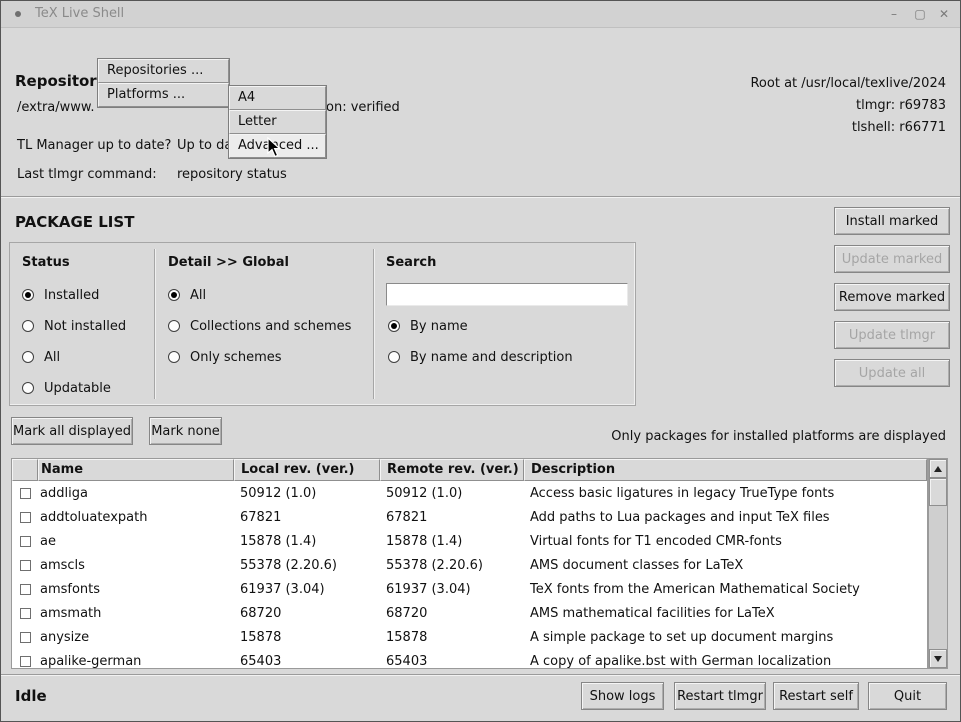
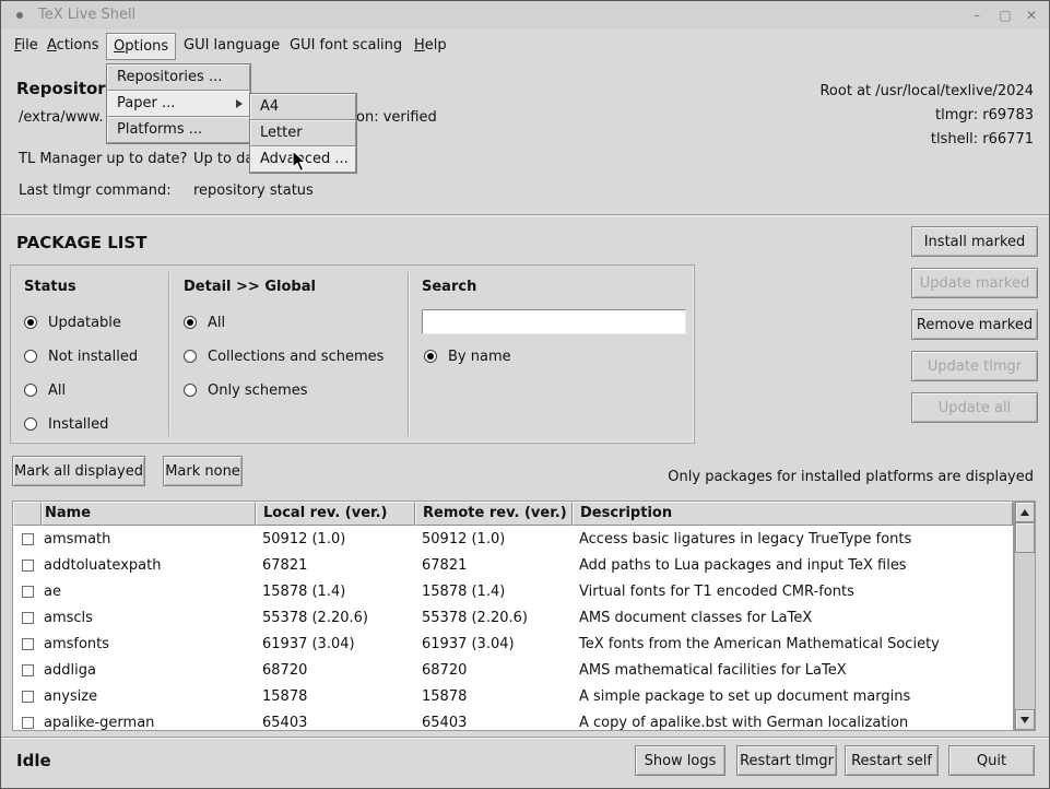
  TeX Live Shell
  –
  ▢
  ✕
+ File
+ Actions
+ Options
+ GUI language
+ GUI font scaling
+ Help
  Repositor
  /extra/www.
  on: verified
  Root at /usr/local/texlive/2024
  tlmgr: r69783
  tlshell: r66771
  TL Manager up to date?
  Up to d
  Last tlmgr command:
  repository status
  PACKAGE LIST
  Install marked
  Update marked
  Remove marked
  Update tlmgr
  Update all
  Status
- Installed
+ Updatable
  Not installed
  All
- Updatable
+ Installed
  Detail >> Global
  All
  Collections and schemes
  Only schemes
  Search
  By name
- By name and description
  Mark all displayed
  Mark none
  Only packages for installed platforms are displayed
  Name
  Local rev. (ver.)
  Remote rev. (ver.)
  Description
- addliga
+ amsmath
  50912 (1.0)
  50912 (1.0)
  Access basic ligatures in legacy TrueType fonts
  addtoluatexpath
  67821
  67821
  Add paths to Lua packages and input TeX files
  ae
  15878 (1.4)
  15878 (1.4)
  Virtual fonts for T1 encoded CMR-fonts
  amscls
  55378 (2.20.6)
  55378 (2.20.6)
  AMS document classes for LaTeX
  amsfonts
  61937 (3.04)
  61937 (3.04)
  TeX fonts from the American Mathematical Society
- amsmath
+ addliga
  68720
  68720
  AMS mathematical facilities for LaTeX
  anysize
  15878
  15878
  A simple package to set up document margins
  apalike-german
  65403
  65403
  A copy of apalike.bst with German localization
  Idle
  Show logs
  Restart tlmgr
  Restart self
  Quit
  Repositories ...
+ Paper ...
  Platforms ...
  A4
  Letter
  Advaced ...
